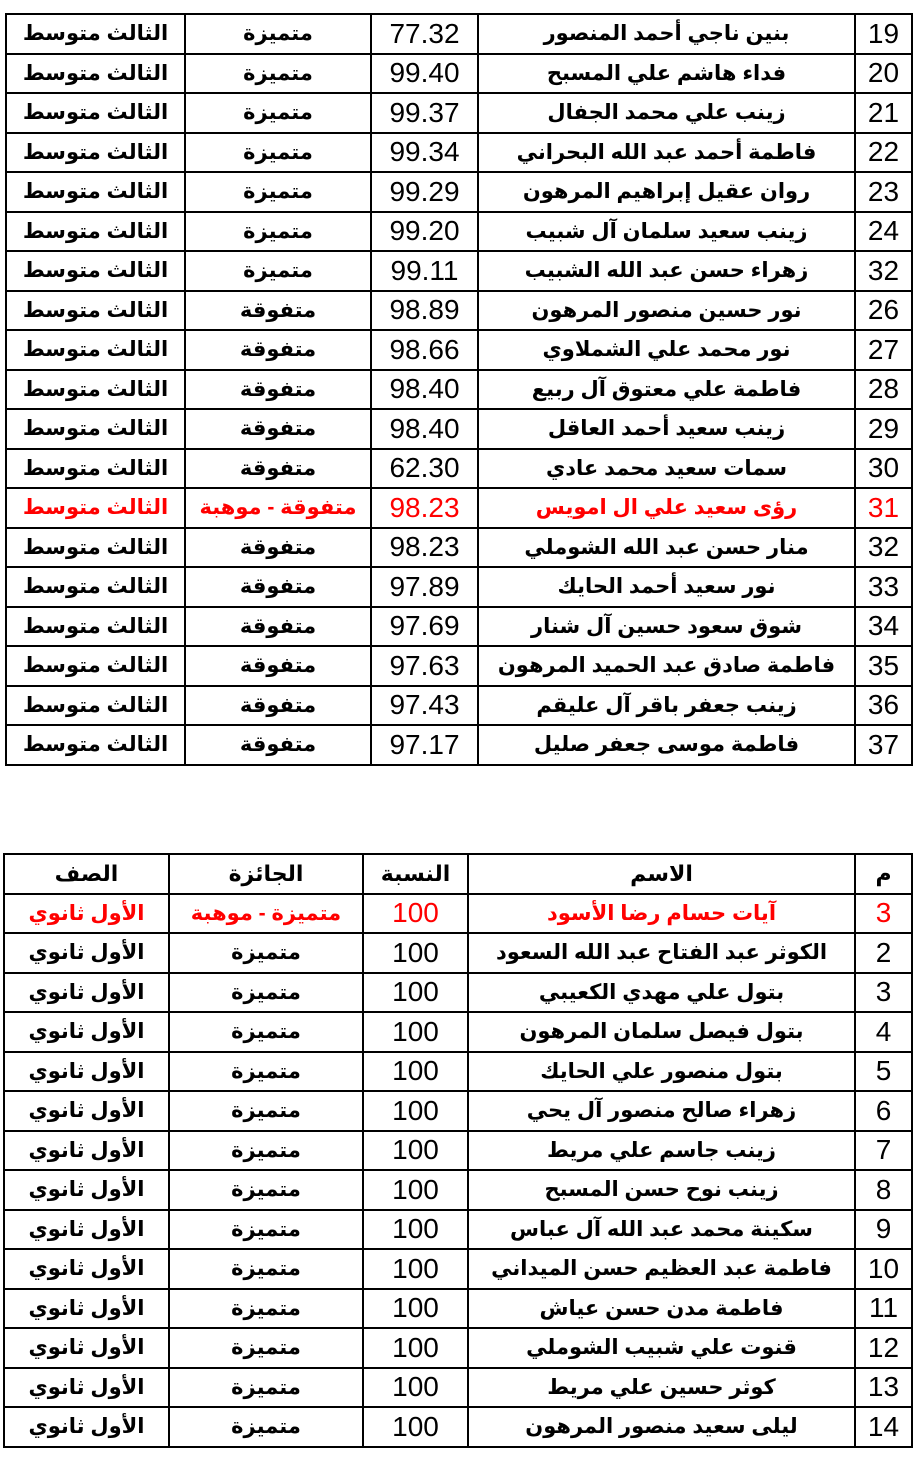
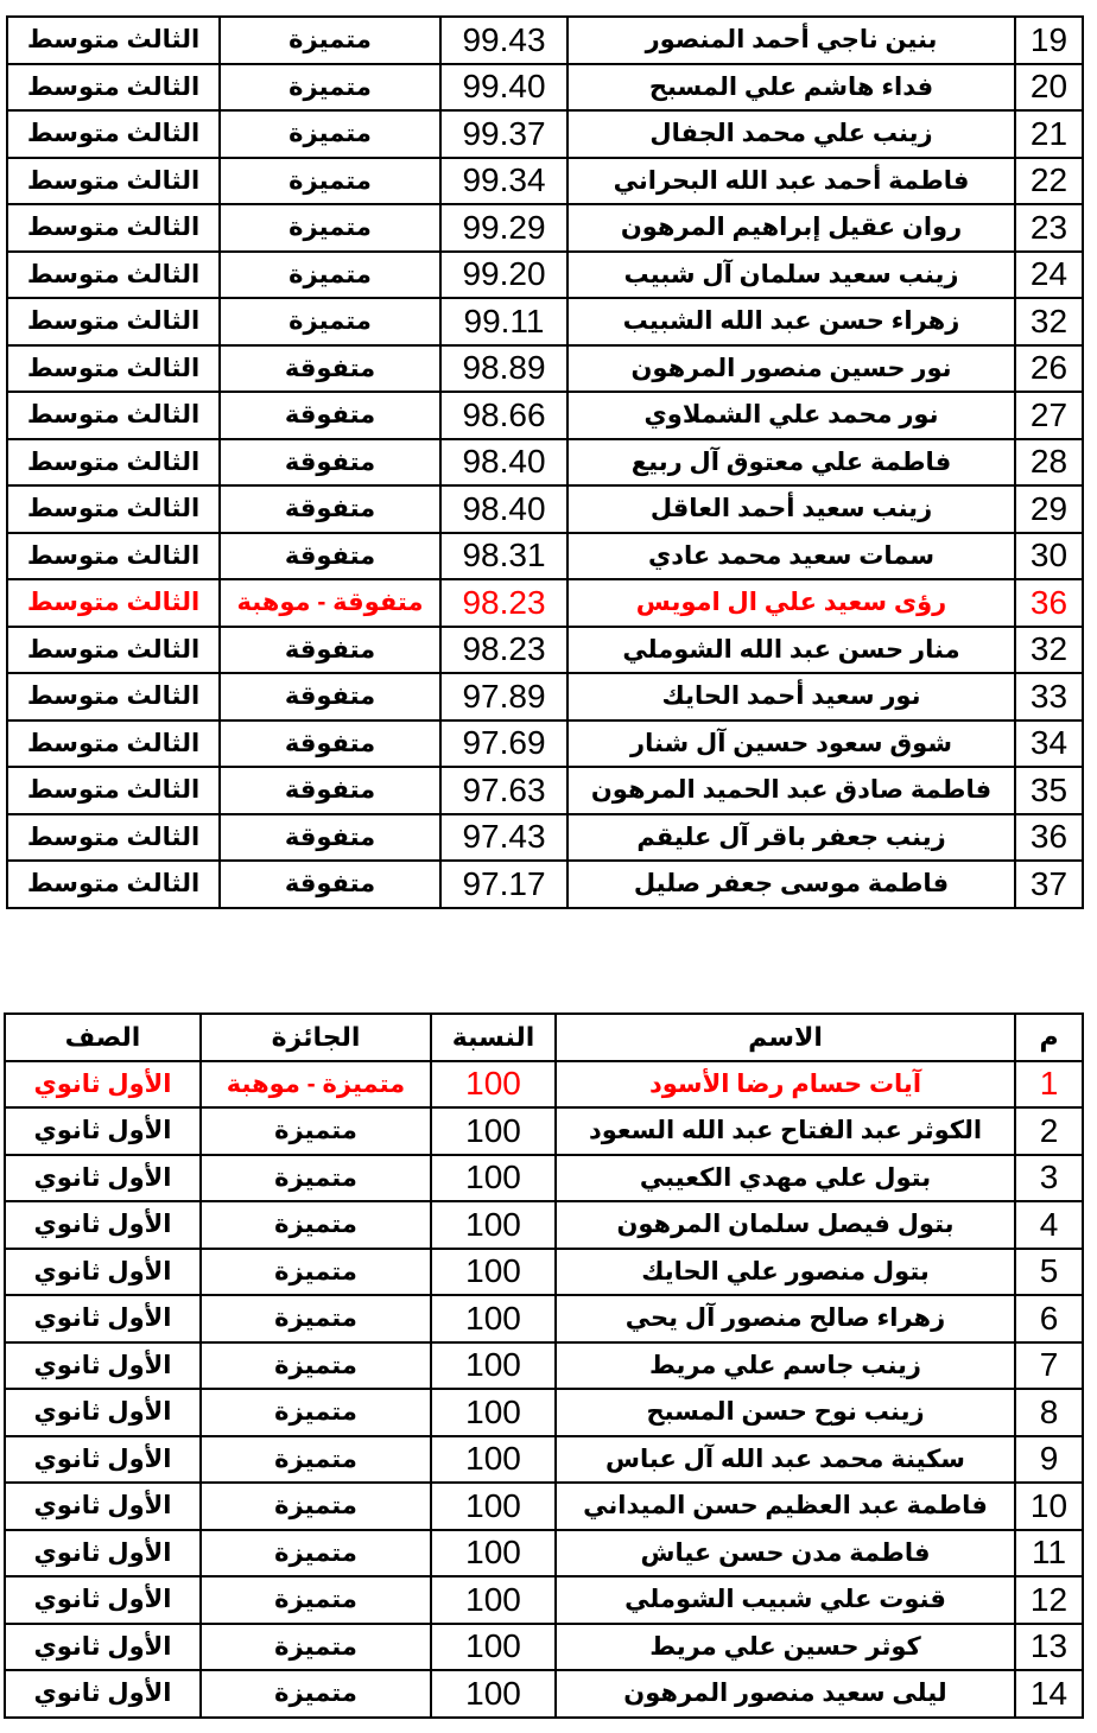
- 19	بنين ناجي أحمد المنصور	77.32	متميزة	الثالث متوسط
+ 19	بنين ناجي أحمد المنصور	99.43	متميزة	الثالث متوسط
  20	فداء هاشم علي المسبح	99.40	متميزة	الثالث متوسط
  21	زينب علي محمد الجفال	99.37	متميزة	الثالث متوسط
  22	فاطمة أحمد عبد الله البحراني	99.34	متميزة	الثالث متوسط
  23	روان عقيل إبراهيم المرهون	99.29	متميزة	الثالث متوسط
  24	زينب سعيد سلمان آل شبيب	99.20	متميزة	الثالث متوسط
  32	زهراء حسن عبد الله الشبيب	99.11	متميزة	الثالث متوسط
  26	نور حسين منصور المرهون	98.89	متفوقة	الثالث متوسط
  27	نور محمد علي الشملاوي	98.66	متفوقة	الثالث متوسط
  28	فاطمة علي معتوق آل ربيع	98.40	متفوقة	الثالث متوسط
  29	زينب سعيد أحمد العاقل	98.40	متفوقة	الثالث متوسط
- 30	سمات سعيد محمد عادي	62.30	متفوقة	الثالث متوسط
+ 30	سمات سعيد محمد عادي	98.31	متفوقة	الثالث متوسط
- 31	رؤى سعيد علي ال امويس	98.23	متفوقة - موهبة	الثالث متوسط
+ 36	رؤى سعيد علي ال امويس	98.23	متفوقة - موهبة	الثالث متوسط
  32	منار حسن عبد الله الشوملي	98.23	متفوقة	الثالث متوسط
  33	نور سعيد أحمد الحايك	97.89	متفوقة	الثالث متوسط
  34	شوق سعود حسين آل شنار	97.69	متفوقة	الثالث متوسط
  35	فاطمة صادق عبد الحميد المرهون	97.63	متفوقة	الثالث متوسط
  36	زينب جعفر باقر آل عليقم	97.43	متفوقة	الثالث متوسط
  37	فاطمة موسى جعفر صليل	97.17	متفوقة	الثالث متوسط
  م	الاسم	النسبة	الجائزة	الصف
- 3	آيات حسام رضا الأسود	100	متميزة - موهبة	الأول ثانوي
+ 1	آيات حسام رضا الأسود	100	متميزة - موهبة	الأول ثانوي
  2	الكوثر عبد الفتاح عبد الله السعود	100	متميزة	الأول ثانوي
  3	بتول علي مهدي الكعيبي	100	متميزة	الأول ثانوي
  4	بتول فيصل سلمان المرهون	100	متميزة	الأول ثانوي
  5	بتول منصور علي الحايك	100	متميزة	الأول ثانوي
  6	زهراء صالح منصور آل يحي	100	متميزة	الأول ثانوي
  7	زينب جاسم علي مريط	100	متميزة	الأول ثانوي
  8	زينب نوح حسن المسبح	100	متميزة	الأول ثانوي
  9	سكينة محمد عبد الله آل عباس	100	متميزة	الأول ثانوي
  10	فاطمة عبد العظيم حسن الميداني	100	متميزة	الأول ثانوي
  11	فاطمة مدن حسن عياش	100	متميزة	الأول ثانوي
  12	قنوت علي شبيب الشوملي	100	متميزة	الأول ثانوي
  13	كوثر حسين علي مريط	100	متميزة	الأول ثانوي
  14	ليلى سعيد منصور المرهون	100	متميزة	الأول ثانوي
